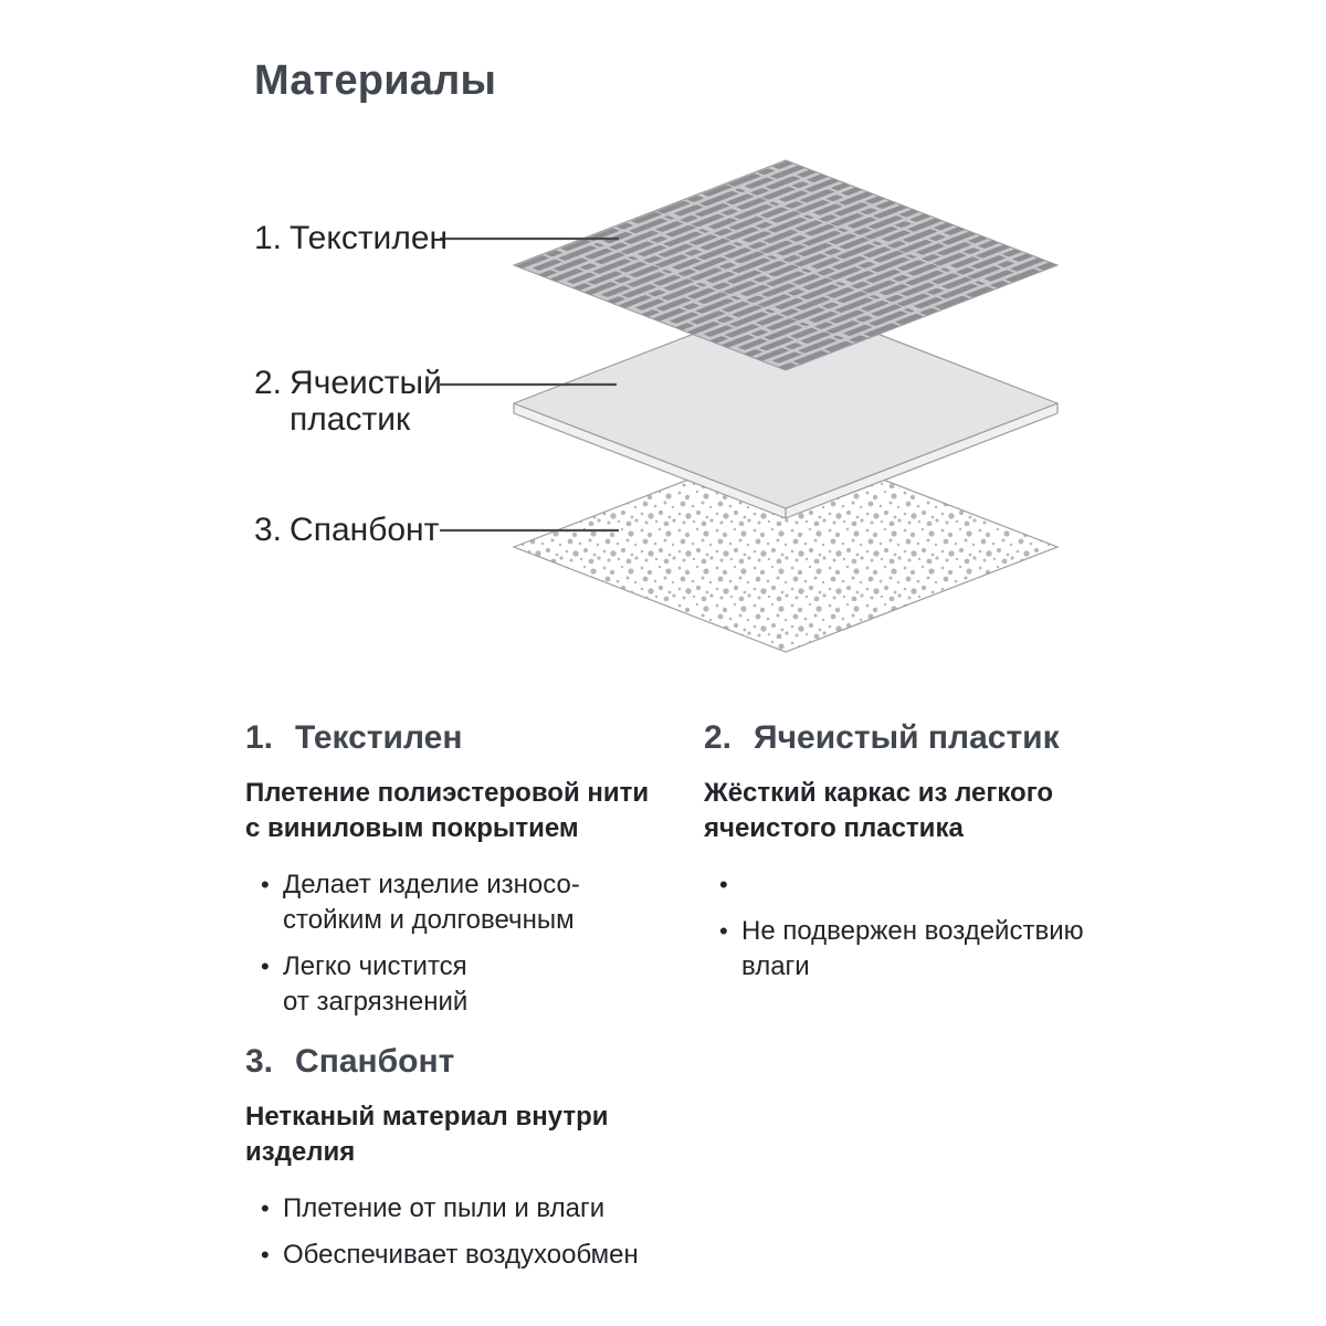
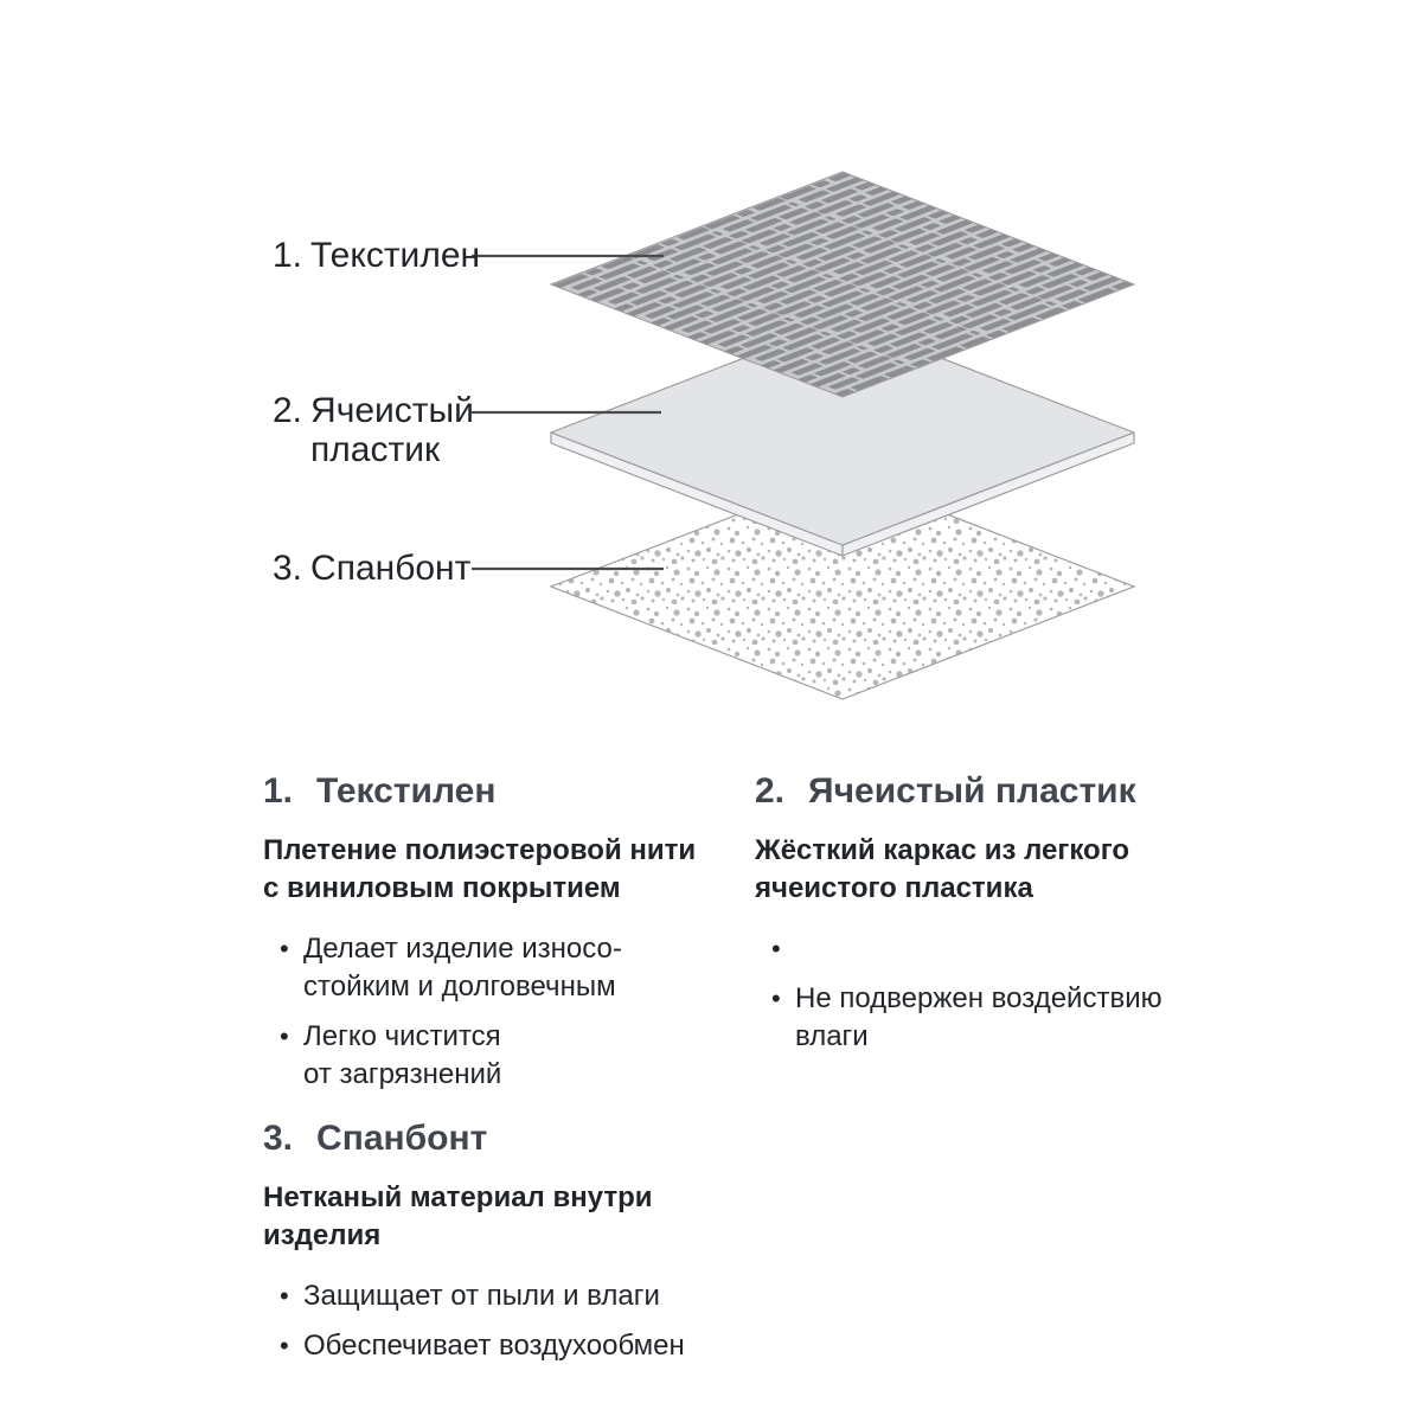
- Материалы
  1.
  Текстилен
  2.
  Ячеистый пластик
  3.
  Спанбонт
  1.
  Текстилен
  Плетение полиэстеровой нити
  с виниловым покрытием
  •
  Делает изделие износо-
  стойким и долговечным
  •
  Легко чистится
  от загрязнений
  2.
  Ячеистый пластик
  Жёсткий каркас из легкого
  ячеистого пластика
  •
  •
  Не подвержен воздействию
  влаги
  3.
  Спанбонт
  Нетканый материал внутри
  изделия
  •
- Плетение от пыли и влаги
+ Защищает от пыли и влаги
  •
  Обеспечивает воздухообмен
